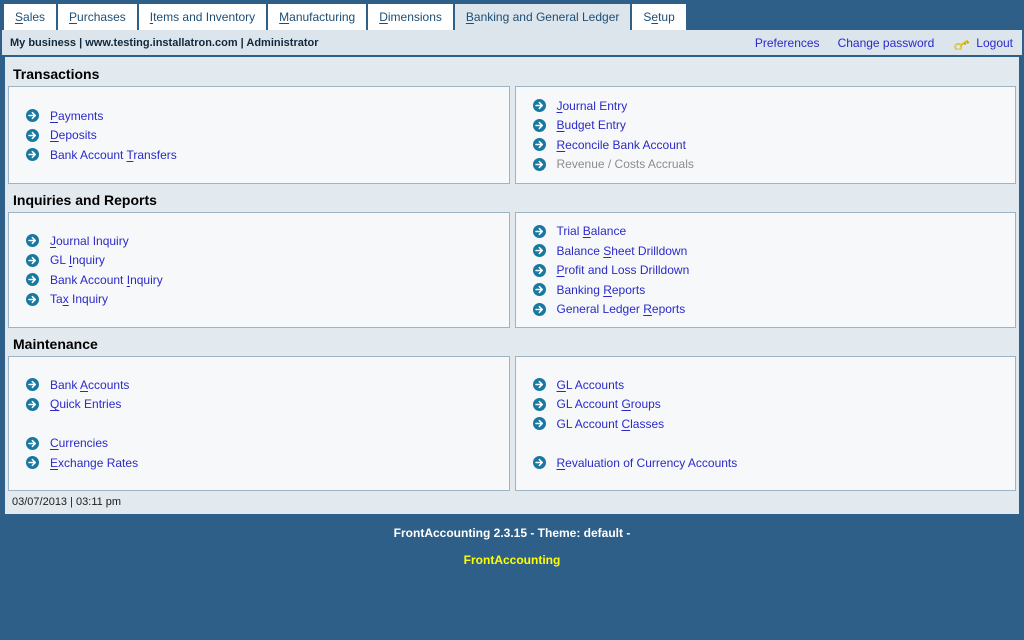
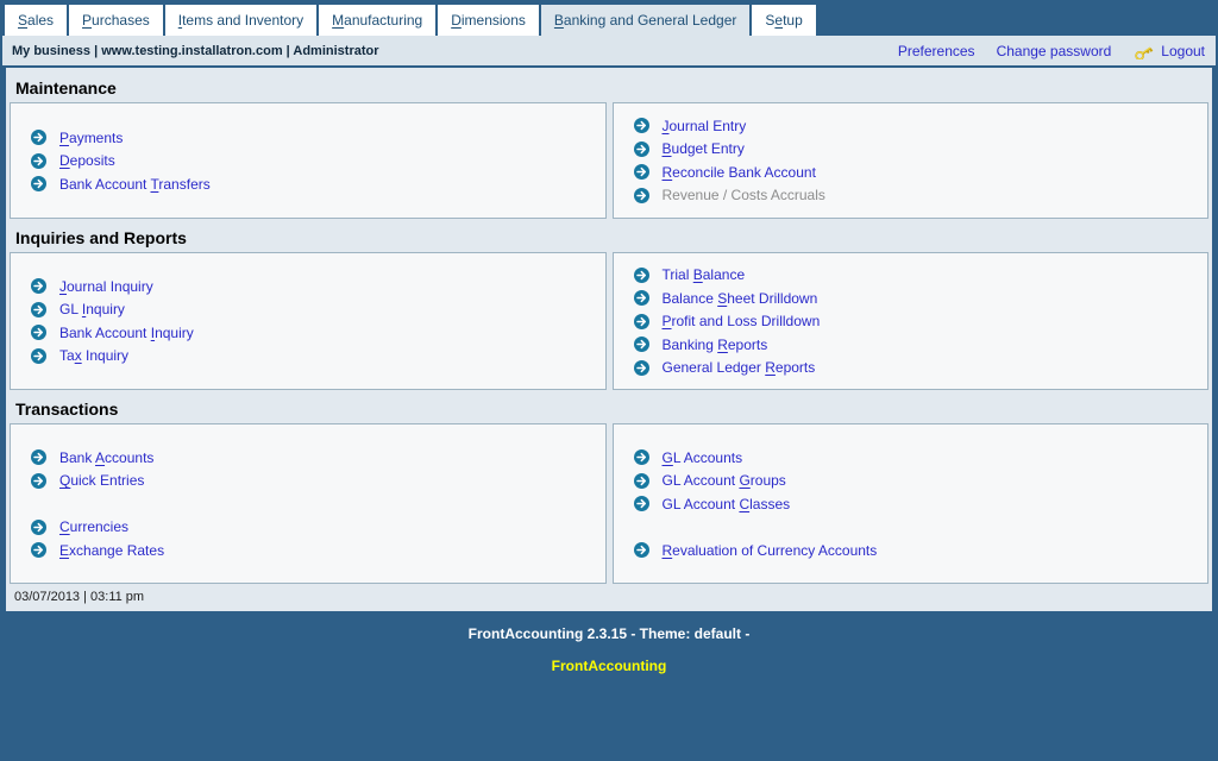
  Sales
  Purchases
  Items and Inventory
  Manufacturing
  Dimensions
  Banking and General Ledger
  Setup
  My business | www.testing.installatron.com | Administrator
  Preferences
  Change password
  Logout
- Transactions
+ Maintenance
  Payments
  Deposits
  Bank Account Transfers
  Journal Entry
  Budget Entry
  Reconcile Bank Account
  Revenue / Costs Accruals
  Inquiries and Reports
  Journal Inquiry
  GL Inquiry
  Bank Account Inquiry
  Tax Inquiry
  Trial Balance
  Balance Sheet Drilldown
  Profit and Loss Drilldown
  Banking Reports
  General Ledger Reports
- Maintenance
+ Transactions
  Bank Accounts
  Quick Entries
  Currencies
  Exchange Rates
  GL Accounts
  GL Account Groups
  GL Account Classes
  Revaluation of Currency Accounts
  03/07/2013 | 03:11 pm
  FrontAccounting 2.3.15 - Theme: default -
  FrontAccounting
